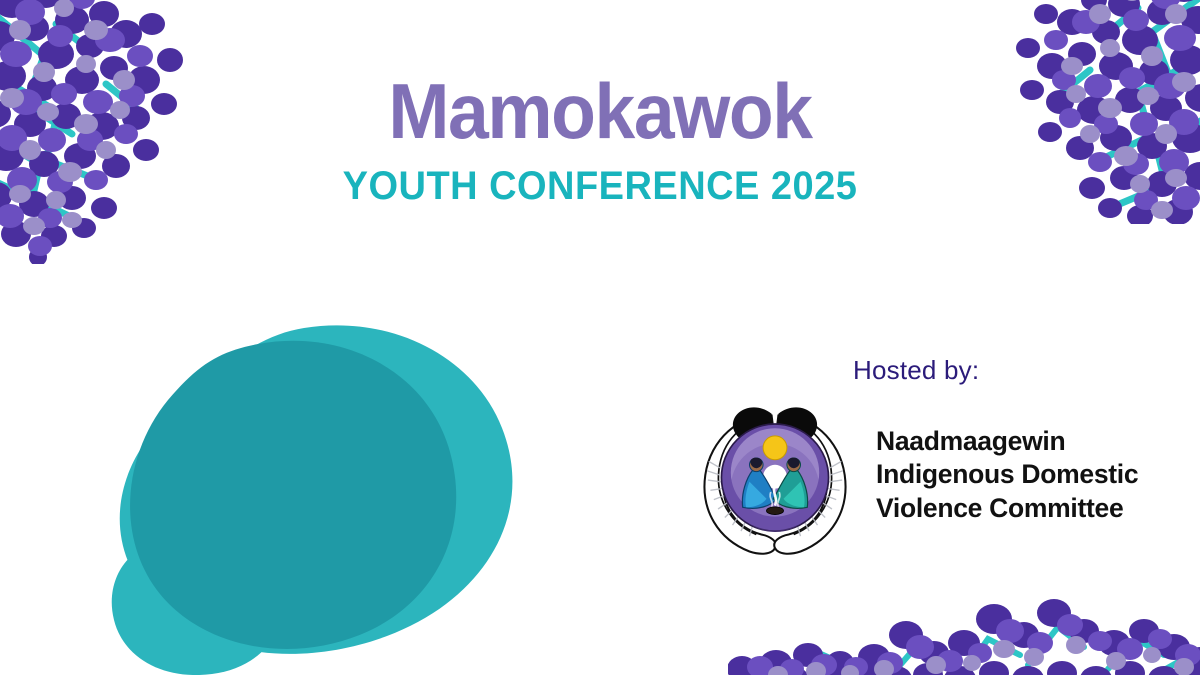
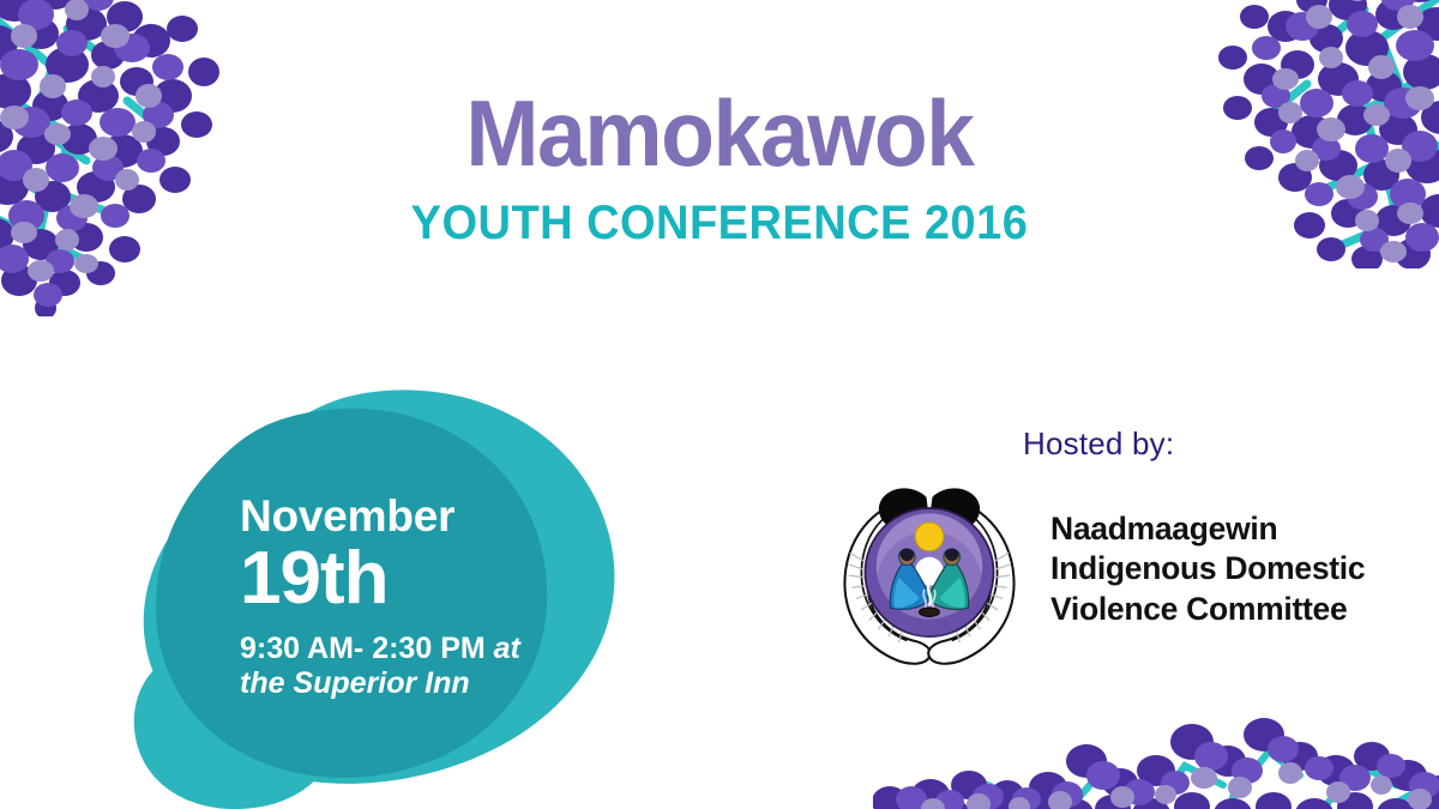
  Mamokawok
- YOUTH CONFERENCE 2025
+ YOUTH CONFERENCE 2016
+ November
+ 19th
+ 9:30 AM- 2:30 PM at the Superior Inn
  Hosted by:
  Naadmaagewin
  Indigenous Domestic
  Violence Committee
